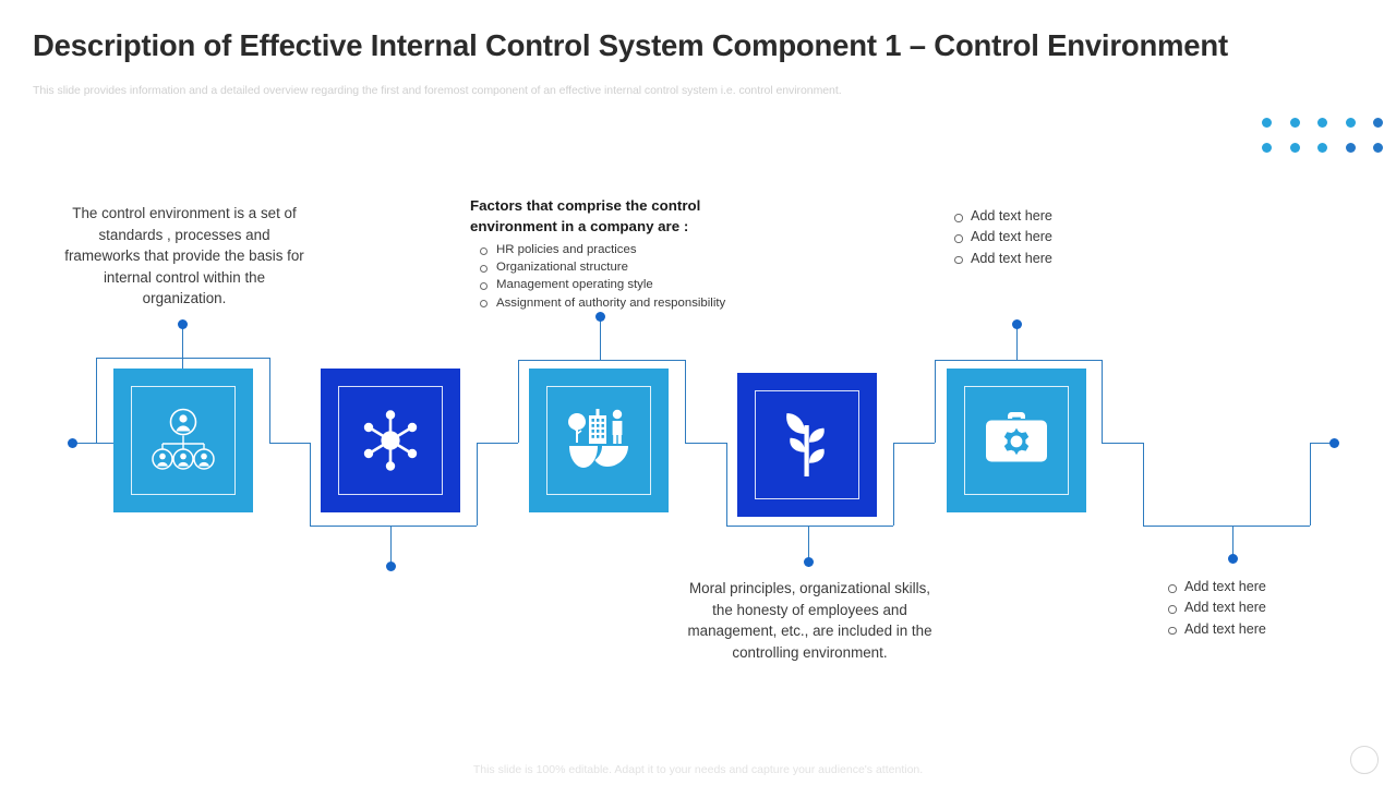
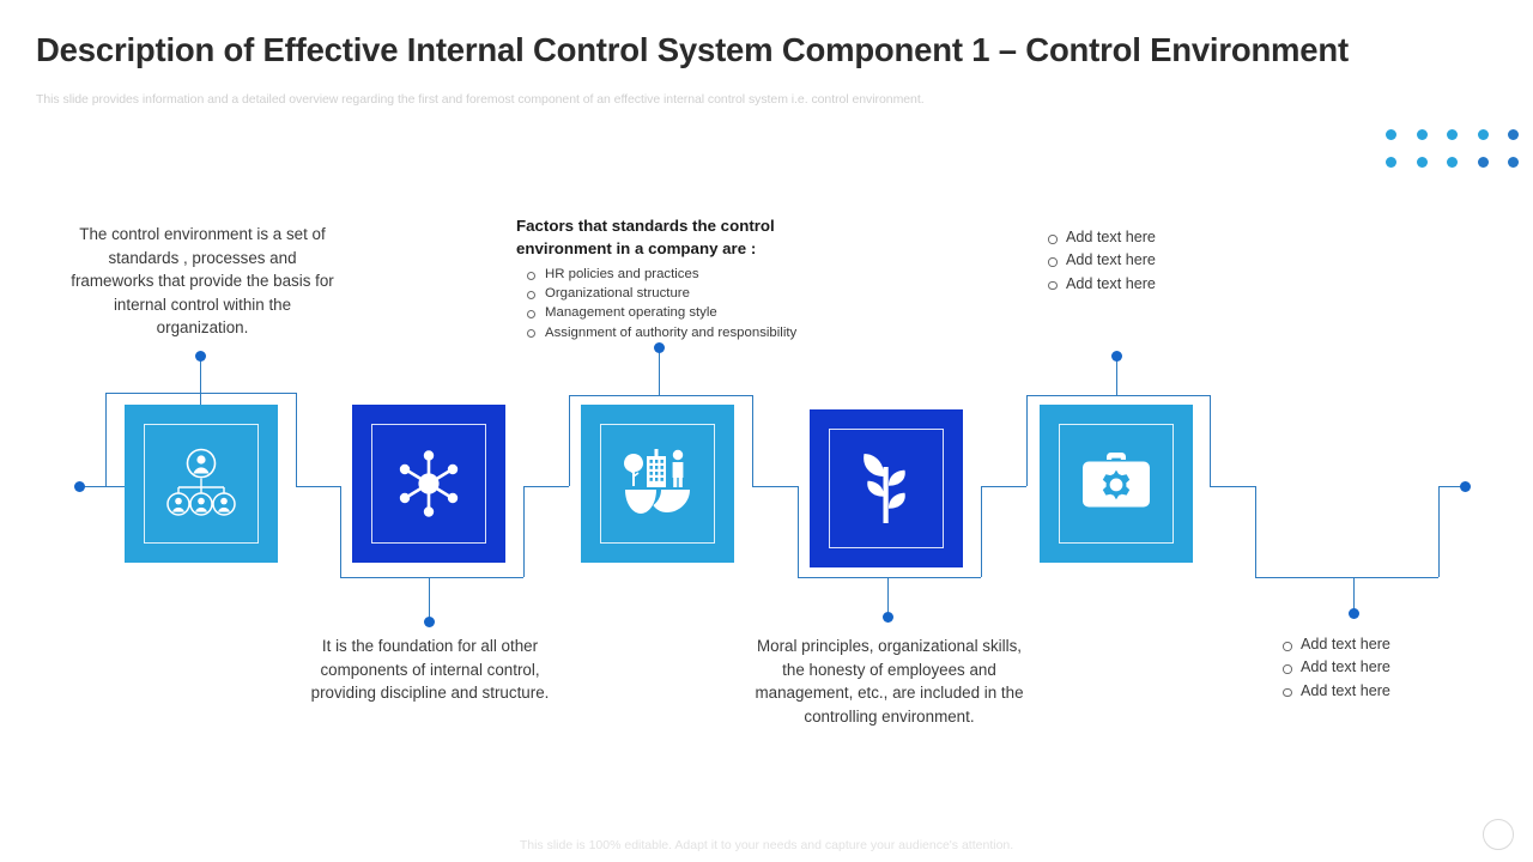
  Description of Effective Internal Control System Component 1 – Control Environment
  This slide provides information and a detailed overview regarding the first and foremost component of an effective internal control system i.e. control environment.
  The control environment is a set of standards , processes and frameworks that provide the basis for internal control within the organization.
+ It is the foundation for all other components of internal control, providing discipline and structure.
  Moral principles, organizational skills, the honesty of employees and management, etc., are included in the controlling environment.
- Factors that comprise the control environment in a company are :
+ Factors that standards the control environment in a company are :
  HR policies and practices
  Organizational structure
  Management operating style
  Assignment of authority and responsibility
  Add text here
  Add text here
  Add text here
  Add text here
  Add text here
  Add text here
  This slide is 100% editable. Adapt it to your needs and capture your audience's attention.
